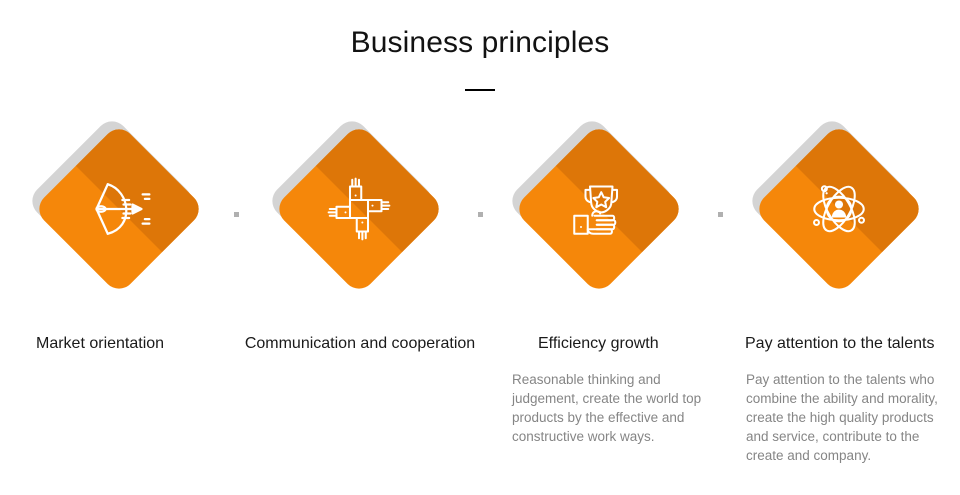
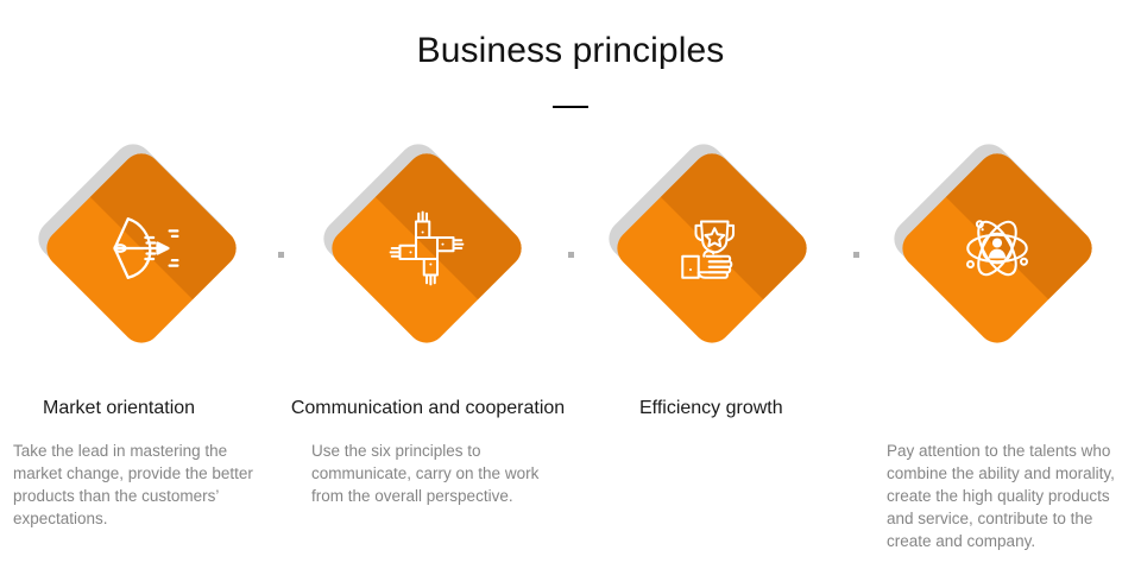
  Business principles
  Market orientation
+ Take the lead in mastering the market change, provide the better products than the customers’ expectations.
  Communication and cooperation
+ Use the six principles to communicate, carry on the work from the overall perspective.
  Efficiency growth
- Reasonable thinking and judgement, create the world top products by the effective and constructive work ways.
- Pay attention to the talents
  Pay attention to the talents who combine the ability and morality, create the high quality products and service, contribute to the create and company.
